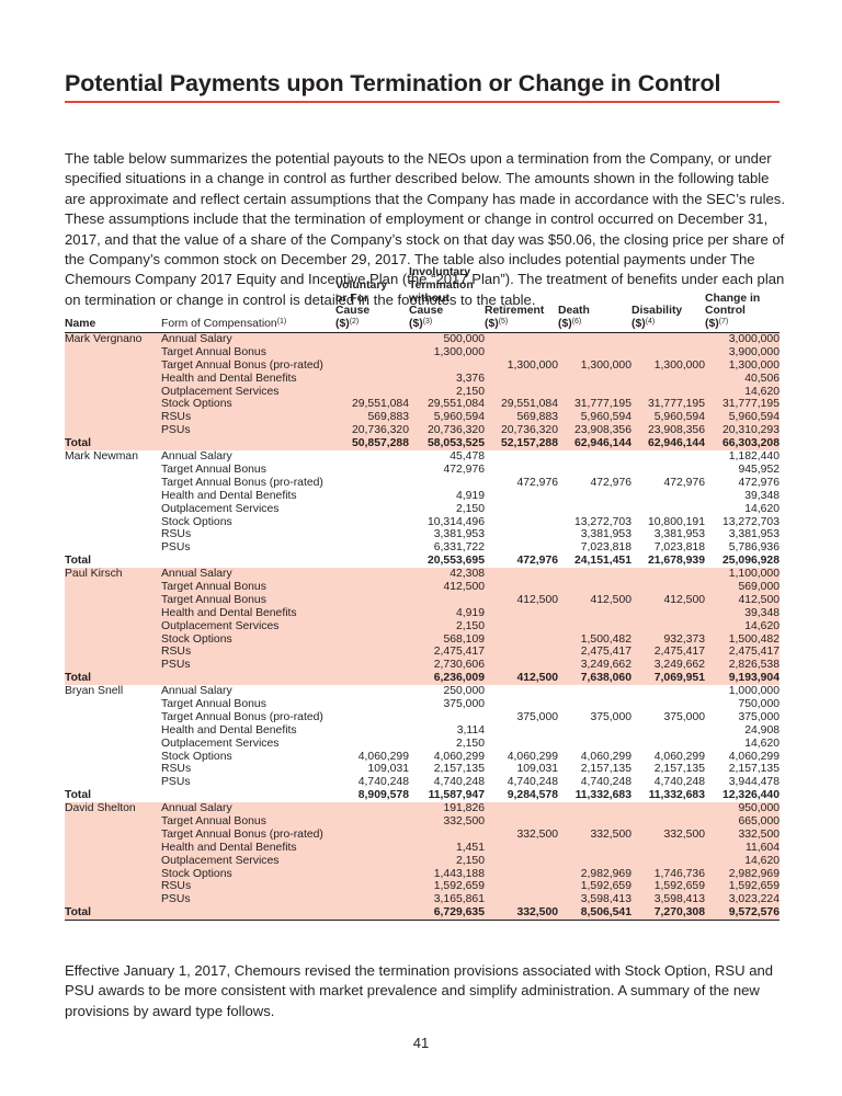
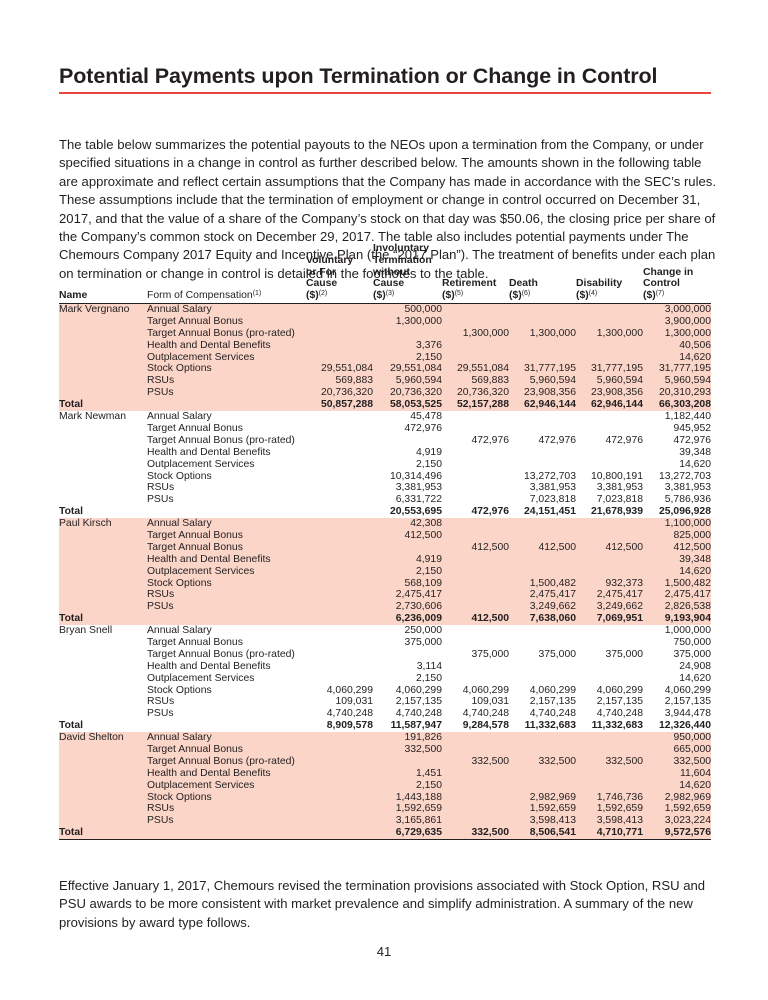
  Potential Payments upon Termination or Change in Control
  The table below summarizes the potential payouts to the NEOs upon a termination from the Company, or under specified situations in a change in control as further described below. The amounts shown in the following table are approximate and reflect certain assumptions that the Company has made in accordance with the SEC’s rules. These assumptions include that the termination of employment or change in control occurred on December 31, 2017, and that the value of a share of the Company’s stock on that day was $50.06, the closing price per share of the Company’s common stock on December 29, 2017. The table also includes potential payments under The Chemours Company 2017 Equity and Incentive Plan (the “2017 Plan”). The treatment of benefits under each plan on termination or change in control is detailed in the footnotes to the table.
  Name	Form of Compensation	Voluntary or For Cause ($)	Involuntary Termination without Cause ($)	Retirement ($)	Death ($)	Disability ($)	Change in Control ($)
  Mark Vergnano	Annual Salary		500,000				3,000,000
  	Target Annual Bonus		1,300,000				3,900,000
  	Target Annual Bonus (pro-rated)			1,300,000	1,300,000	1,300,000	1,300,000
  	Health and Dental Benefits		3,376				40,506
  	Outplacement Services		2,150				14,620
  	Stock Options	29,551,084	29,551,084	29,551,084	31,777,195	31,777,195	31,777,195
  	RSUs	569,883	5,960,594	569,883	5,960,594	5,960,594	5,960,594
  	PSUs	20,736,320	20,736,320	20,736,320	23,908,356	23,908,356	20,310,293
  Total		50,857,288	58,053,525	52,157,288	62,946,144	62,946,144	66,303,208
  Mark Newman	Annual Salary		45,478				1,182,440
  	Target Annual Bonus		472,976				945,952
  	Target Annual Bonus (pro-rated)			472,976	472,976	472,976	472,976
  	Health and Dental Benefits		4,919				39,348
  	Outplacement Services		2,150				14,620
  	Stock Options		10,314,496		13,272,703	10,800,191	13,272,703
  	RSUs		3,381,953		3,381,953	3,381,953	3,381,953
  	PSUs		6,331,722		7,023,818	7,023,818	5,786,936
  Total			20,553,695	472,976	24,151,451	21,678,939	25,096,928
  Paul Kirsch	Annual Salary		42,308				1,100,000
- 	Target Annual Bonus		412,500				569,000
+ 	Target Annual Bonus		412,500				825,000
  	Target Annual Bonus			412,500	412,500	412,500	412,500
  	Health and Dental Benefits		4,919				39,348
  	Outplacement Services		2,150				14,620
  	Stock Options		568,109		1,500,482	932,373	1,500,482
  	RSUs		2,475,417		2,475,417	2,475,417	2,475,417
  	PSUs		2,730,606		3,249,662	3,249,662	2,826,538
  Total			6,236,009	412,500	7,638,060	7,069,951	9,193,904
  Bryan Snell	Annual Salary		250,000				1,000,000
  	Target Annual Bonus		375,000				750,000
  	Target Annual Bonus (pro-rated)			375,000	375,000	375,000	375,000
  	Health and Dental Benefits		3,114				24,908
  	Outplacement Services		2,150				14,620
  	Stock Options	4,060,299	4,060,299	4,060,299	4,060,299	4,060,299	4,060,299
  	RSUs	109,031	2,157,135	109,031	2,157,135	2,157,135	2,157,135
  	PSUs	4,740,248	4,740,248	4,740,248	4,740,248	4,740,248	3,944,478
  Total		8,909,578	11,587,947	9,284,578	11,332,683	11,332,683	12,326,440
  David Shelton	Annual Salary		191,826				950,000
  	Target Annual Bonus		332,500				665,000
  	Target Annual Bonus (pro-rated)			332,500	332,500	332,500	332,500
  	Health and Dental Benefits		1,451				11,604
  	Outplacement Services		2,150				14,620
  	Stock Options		1,443,188		2,982,969	1,746,736	2,982,969
  	RSUs		1,592,659		1,592,659	1,592,659	1,592,659
  	PSUs		3,165,861		3,598,413	3,598,413	3,023,224
- Total			6,729,635	332,500	8,506,541	7,270,308	9,572,576
+ Total			6,729,635	332,500	8,506,541	4,710,771	9,572,576
  Effective January 1, 2017, Chemours revised the termination provisions associated with Stock Option, RSU and PSU awards to be more consistent with market prevalence and simplify administration. A summary of the new provisions by award type follows.
  41
